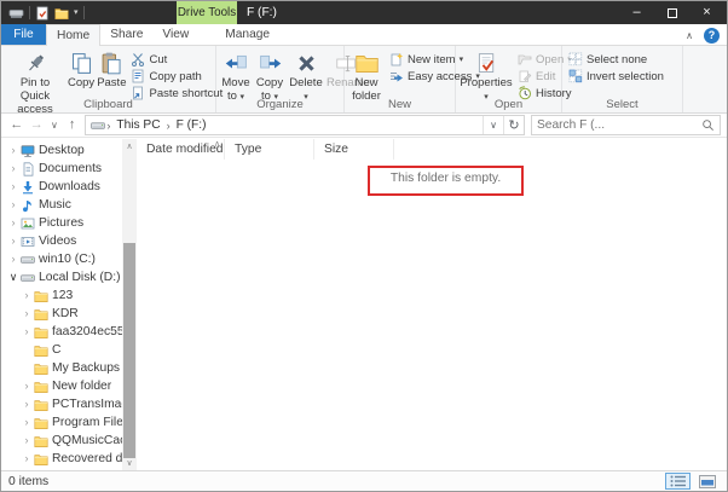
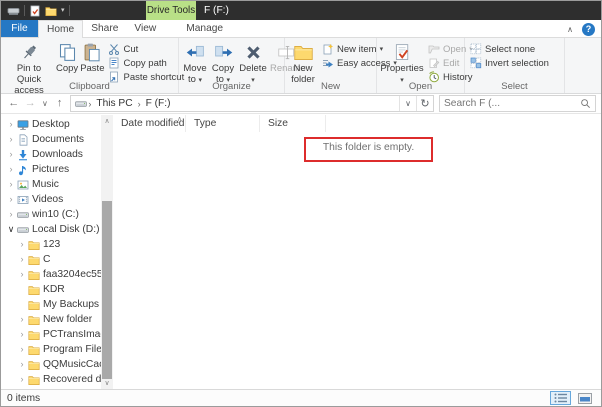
  Drive Tools
  F (F:)
- –
- ×
  File
  Home
  Share
  View
  Manage
  ∧
  ?
  Pin to Quick access
  Copy
  Paste
  Cut
  Copy path
  Paste shortcut
  Clipboard
  Move to
  Copy to
  Delete
  Rename
  Organize
  New folder
  New item
  Easy access
  New
  Properties
  Open
  Edit
  History
  Open
  Select none
  Invert selection
  Select
  ←
  →
  ∨
  ↑
  ›
  This PC
  ›
  F (F:)
  ∨
  ↻
  Search F (...
  ›
  Desktop
  ›
  Documents
  ›
  Downloads
  ›
- Music
+ Pictures
  ›
- Pictures
+ Music
  ›
  Videos
  ›
  win10 (C:)
  ∨
  Local Disk (D:)
  ›
  123
  ›
- KDR
+ C
  ›
  faa3204ec55
- C
+ KDR
  My Backups
  ›
  New folder
  ›
  PCTransIma
  ›
  Program File
  ›
  QQMusicCa
  ›
  Recovered d
  Date modified
  Type
  Size
  This folder is empty.
  0 items
